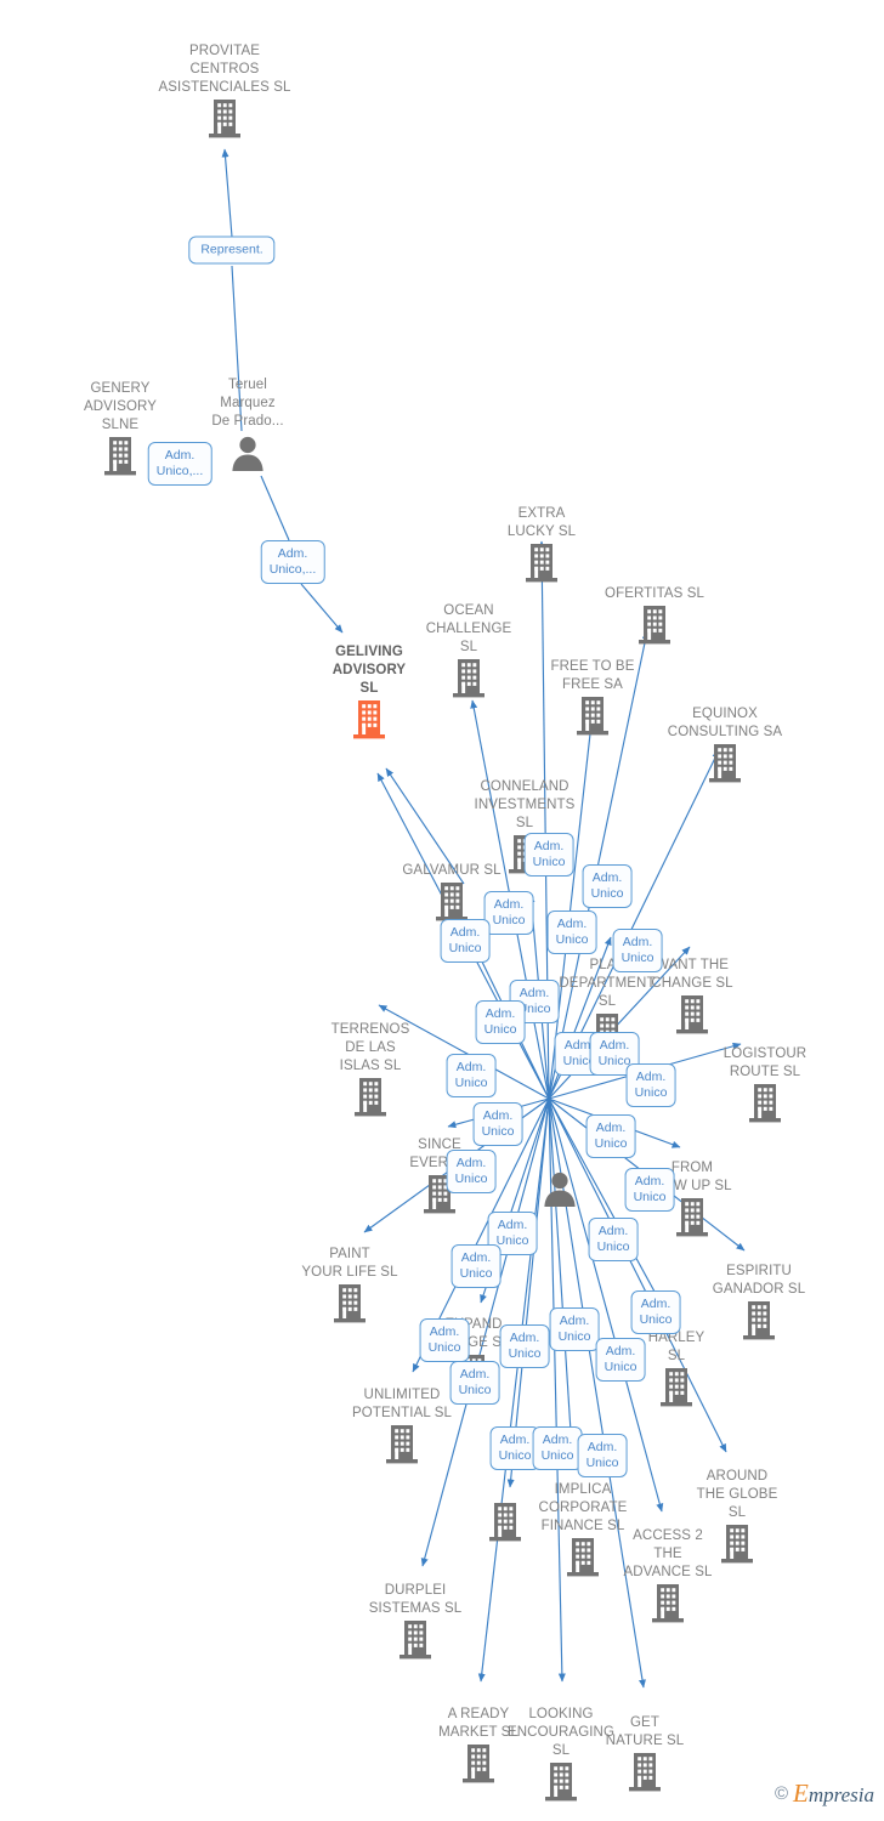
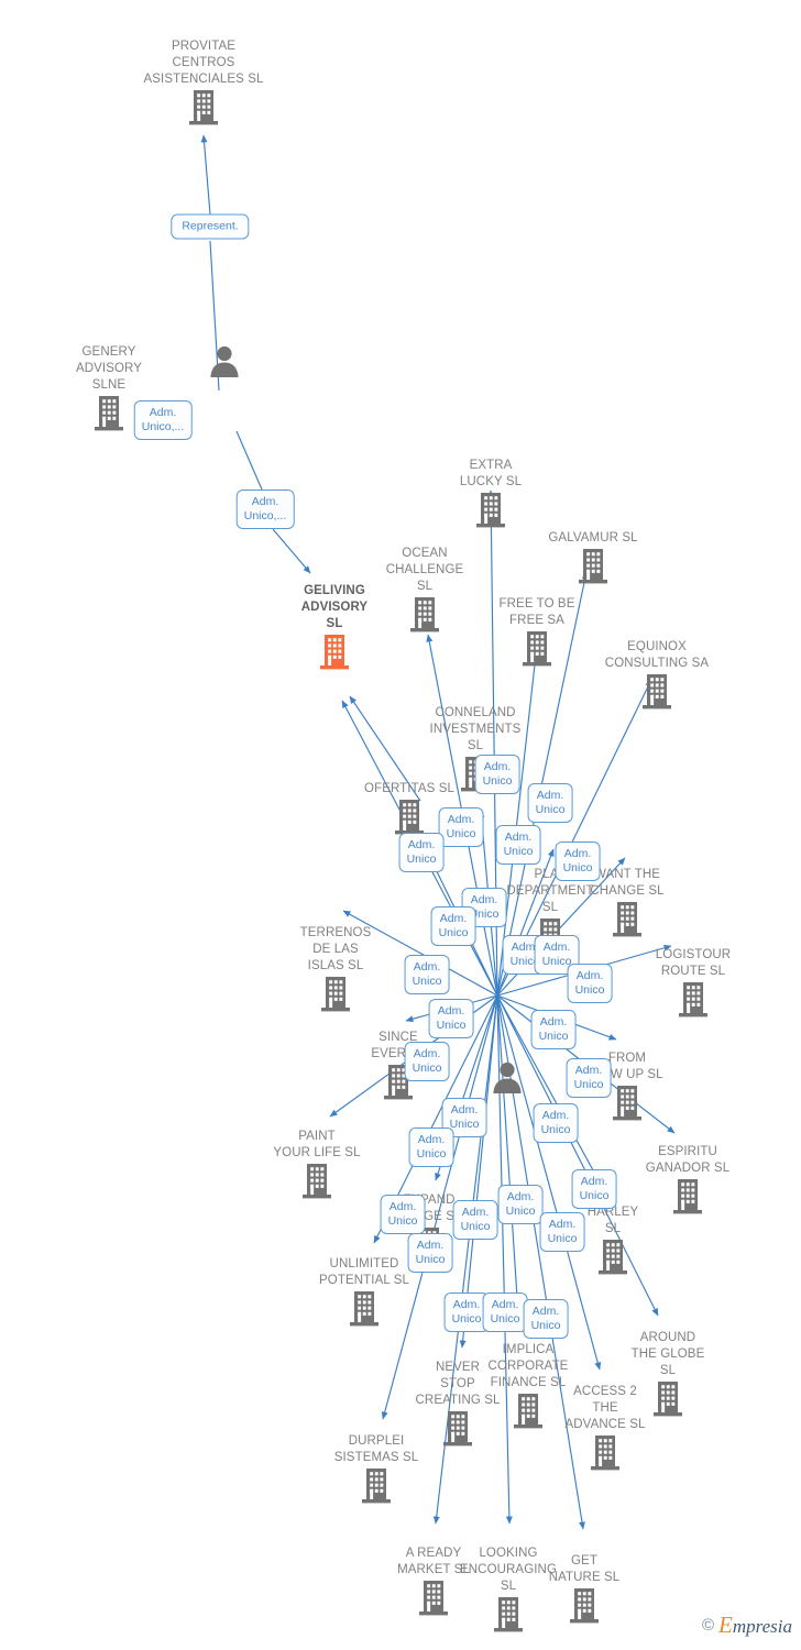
  PROVITAE
  CENTROS
  ASISTENCIALES SL
  GENERY
  ADVISORY
  SLNE
- Teruel
- Marquez
- De Prado...
  GELIVING
  ADVISORY
  SL
  EXTRA
  LUCKY SL
- OFERTITAS SL
+ GALVAMUR SL
  OCEAN
  CHALLENGE
  SL
  FREE TO BE
  FREE SA
  EQUINOX
  CONSULTING SA
  CONNELAND
  INVESTMENTS
  SL
- GALVAMUR SL
+ OFERTITAS SL
  PLA
  DEPARTMENT
  SL
  ANT THE
  CHANGE SL
  TERRENOS
  DE LAS
  ISLAS SL
  LOGISTOUR
  ROUTE SL
  SINCE
  FROM
  W UP SL
  PAINT
  YOUR LIFE SL
  ESPIRITU
  GANADOR SL
  HARLEY
  SL
  UNLIMITED
  POTENTIAL SL
  AROUND
  THE GLOBE
  SL
+ NEVER
+ STOP
+ CREATING SL
  IMPLICA
  CORPORATE
  FINANCE SL
  ACCESS 2
  THE
  ADVANCE SL
  DURPLEI
  SISTEMAS SL
  A READY
  MARKET SL
  LOOKING
  ENCOURAGING
  SL
  GET
  NATURE SL
  Represent.
  Adm.
  Unico,...
  Adm.
  Unico,...
  Adm.
  Unico
  Adm.
  Unico
  Adm.
  Unico
  Adm.
  Unico
  Adm.
  Unico
  Adm.
  Unico
  Adm.
  nico
  Adm.
  Unico
  Adm
  Unic
  Adm.
  Unico
  Adm.
  Unico
  Adm.
  Unico
  Adm.
  Unico
  Adm.
  Unico
  Adm.
  Unico
  Adm.
  Unico
  Adm.
  Unico
  Adm.
  Unico
  Adm.
  Unico
  Adm.
  Unico
  Adm.
  Unico
  Adm.
  Unico
  Adm.
  Unico
  Adm.
  Unico
  Adm.
  Unico
  Adm.
  Unico
  Adm.
  Unico
  Adm.
  Unico
  ©
  Empresia
